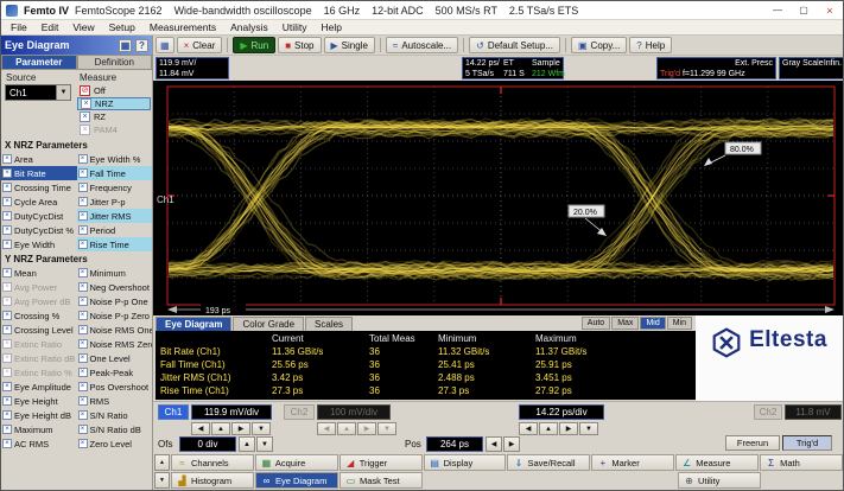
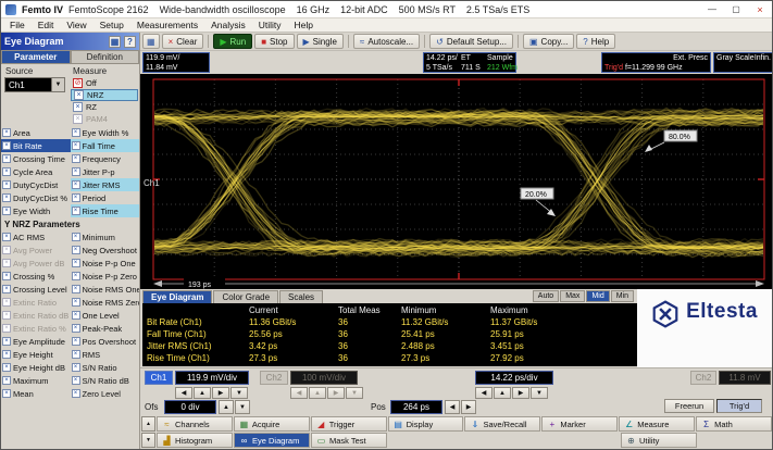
  Femto IV
  FemtoScope 2162 Wide-bandwidth oscilloscope 16 GHz 12-bit ADC 500 MS/s RT 2.5 TSa/s ETS
  —
  ▢
  ×
  File
  Edit
  View
  Setup
  Measurements
  Analysis
  Utility
  Help
  Eye Diagram
  ▦
  ?
  Parameter
  Definition
  Source
  Ch1
  Measure
  Off
  NRZ
  RZ
  PAM4
- X NRZ Parameters
  Area
  Eye Width %
  Bit Rate
  Fall Time
  Crossing Time
  Frequency
  Cycle Area
  Jitter P-p
  DutyCycDist
  Jitter RMS
  DutyCycDist %
  Period
  Eye Width
  Rise Time
  Y NRZ Parameters
- Mean
+ AC RMS
  Minimum
  Avg Power
  Neg Overshoot
  Avg Power dB
  Noise P-p One
  Crossing %
  Noise P-p Zero
  Crossing Level
  Noise RMS One
  Extinc Ratio
  Noise RMS Zer
  Extinc Ratio dB
  One Level
  Extinc Ratio %
  Peak-Peak
  Eye Amplitude
  Pos Overshoot
  Eye Height
  RMS
  Eye Height dB
  S/N Ratio
  Maximum
  S/N Ratio dB
- AC RMS
+ Mean
  Zero Level
  ▦
  ×
  Clear
  ▶
  Run
  ■
  Stop
  ▶
  Single
  ≈
  Autoscale...
  ↺
  Default Setup...
  ▣
  Copy...
  ?
  Help
  Ch1
  Eye Diagram
  Color Grade
  Scales
  Current
  Total Meas
  Minimum
  Maximum
  Bit Rate (Ch1)
  11.36 GBit/s
  36
  11.32 GBit/s
  11.37 GBit/s
  Fall Time (Ch1)
  25.56 ps
  36
  25.41 ps
  25.91 ps
  Jitter RMS (Ch1)
  3.42 ps
  36
  2.488 ps
  3.451 ps
  Rise Time (Ch1)
  27.3 ps
  36
  27.3 ps
  27.92 ps
  Eltesta
  Ch1
  119.9 mV/div
  Ch2
  100 mV/div
  Ofs
  0 div
  14.22 ps/div
  Pos
  264 ps
  Ch2
  11.8 mV
  Freerun
  Trig'd
  ≈
  Channels
  ▦
  Acquire
  ◢
  Trigger
  ▤
  Display
  ⇓
  Save/Recall
  +
  Marker
  ∠
  Measure
  Σ
  Math
  ▟
  Histogram
  ∞
  Eye Diagram
  ▭
  Mask Test
  ⊕
  Utility
